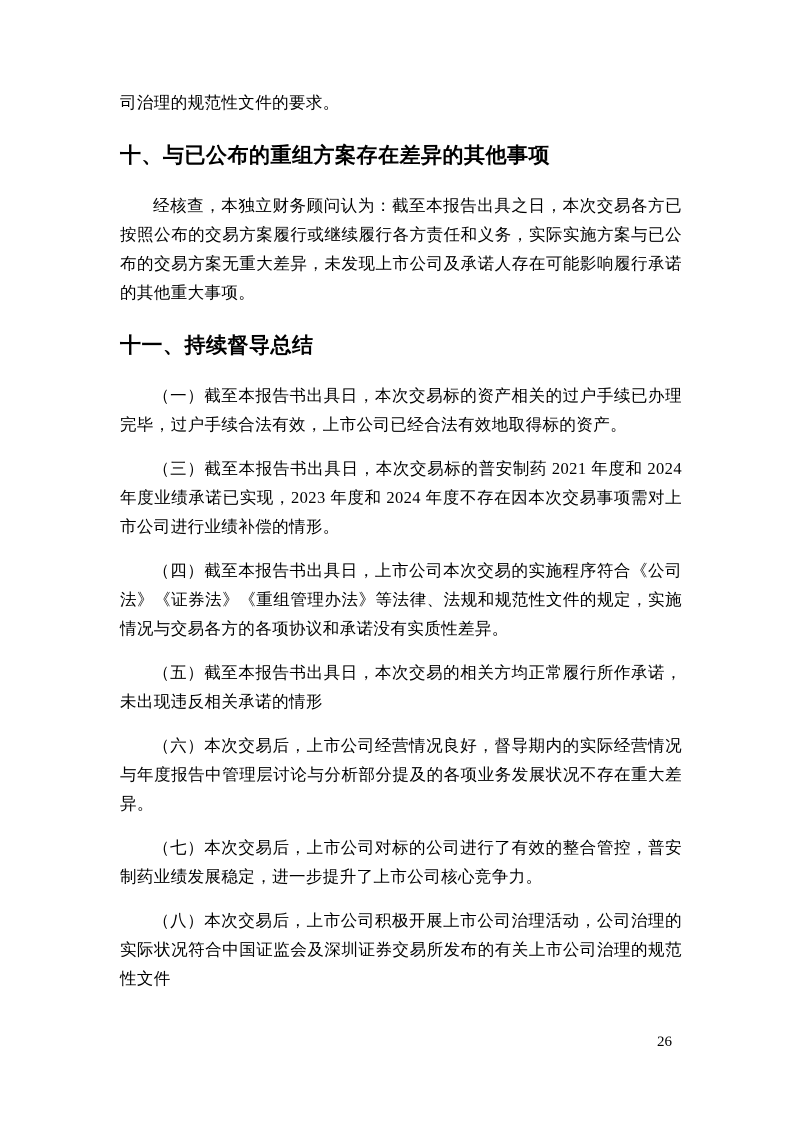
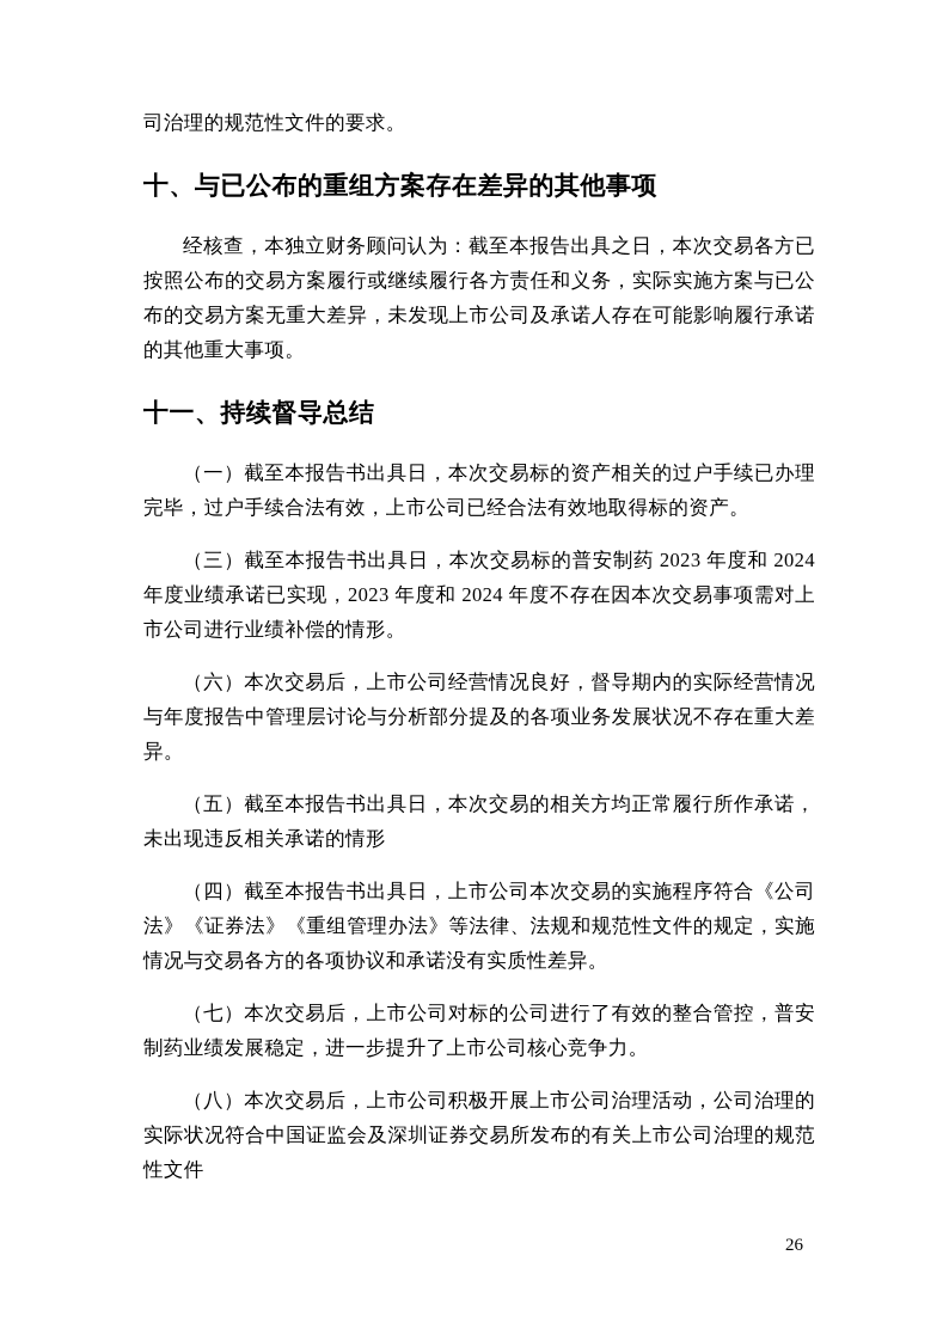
  司治理的规范性文件的要求。
  十、与已公布的重组方案存在差异的其他事项
  经核查，本独立财务顾问认为：截至本报告出具之日，本次交易各方已按照公布的交易方案履行或继续履行各方责任和义务，实际实施方案与已公布的交易方案无重大差异，未发现上市公司及承诺人存在可能影响履行承诺的其他重大事项。
  十一、持续督导总结
  （一）截至本报告书出具日，本次交易标的资产相关的过户手续已办理完毕，过户手续合法有效，上市公司已经合法有效地取得标的资产。
- （三）截至本报告书出具日，本次交易标的普安制药 2021 年度和 2024 年度业绩承诺已实现，2023 年度和 2024 年度不存在因本次交易事项需对上市公司进行业绩补偿的情形。
+ （三）截至本报告书出具日，本次交易标的普安制药 2023 年度和 2024 年度业绩承诺已实现，2023 年度和 2024 年度不存在因本次交易事项需对上市公司进行业绩补偿的情形。
- （四）截至本报告书出具日，上市公司本次交易的实施程序符合《公司法》《证券法》《重组管理办法》等法律、法规和规范性文件的规定，实施情况与交易各方的各项协议和承诺没有实质性差异。
+ （六）本次交易后，上市公司经营情况良好，督导期内的实际经营情况与年度报告中管理层讨论与分析部分提及的各项业务发展状况不存在重大差异。
  （五）截至本报告书出具日，本次交易的相关方均正常履行所作承诺，未出现违反相关承诺的情形
- （六）本次交易后，上市公司经营情况良好，督导期内的实际经营情况与年度报告中管理层讨论与分析部分提及的各项业务发展状况不存在重大差异。
+ （四）截至本报告书出具日，上市公司本次交易的实施程序符合《公司法》《证券法》《重组管理办法》等法律、法规和规范性文件的规定，实施情况与交易各方的各项协议和承诺没有实质性差异。
  （七）本次交易后，上市公司对标的公司进行了有效的整合管控，普安制药业绩发展稳定，进一步提升了上市公司核心竞争力。
  （八）本次交易后，上市公司积极开展上市公司治理活动，公司治理的实际状况符合中国证监会及深圳证券交易所发布的有关上市公司治理的规范性文件
  26
